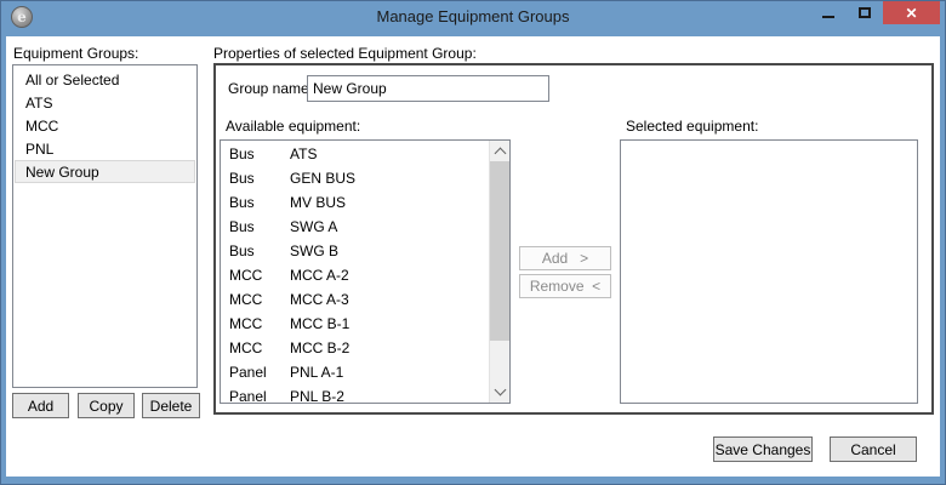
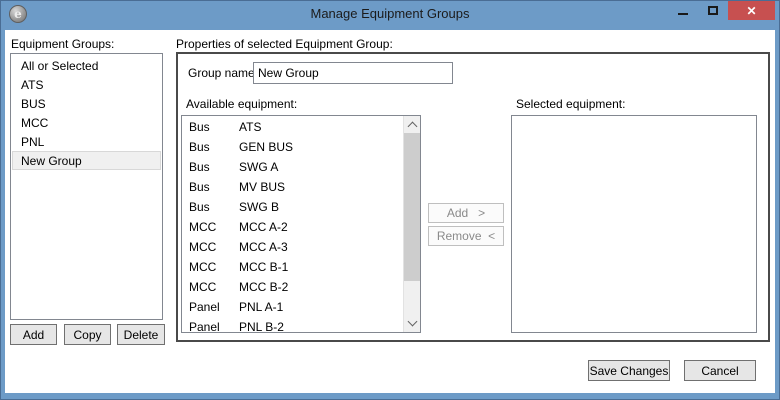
  e
  Manage Equipment Groups
  ✕
  Equipment Groups:
  All or Selected
  ATS
+ BUS
  MCC
  PNL
  New Group
  Add
  Copy
  Delete
  Properties of selected Equipment Group:
  Group name
  New Group
  Available equipment:
  Selected equipment:
  Bus
  ATS
  Bus
  GEN BUS
  Bus
- MV BUS
+ SWG A
  Bus
- SWG A
+ MV BUS
  Bus
  SWG B
  MCC
  MCC A-2
  MCC
  MCC A-3
  MCC
  MCC B-1
  MCC
  MCC B-2
  Panel
  PNL A-1
  Panel
  PNL B-2
  Add >
  Remove <
  Save Changes
  Cancel
